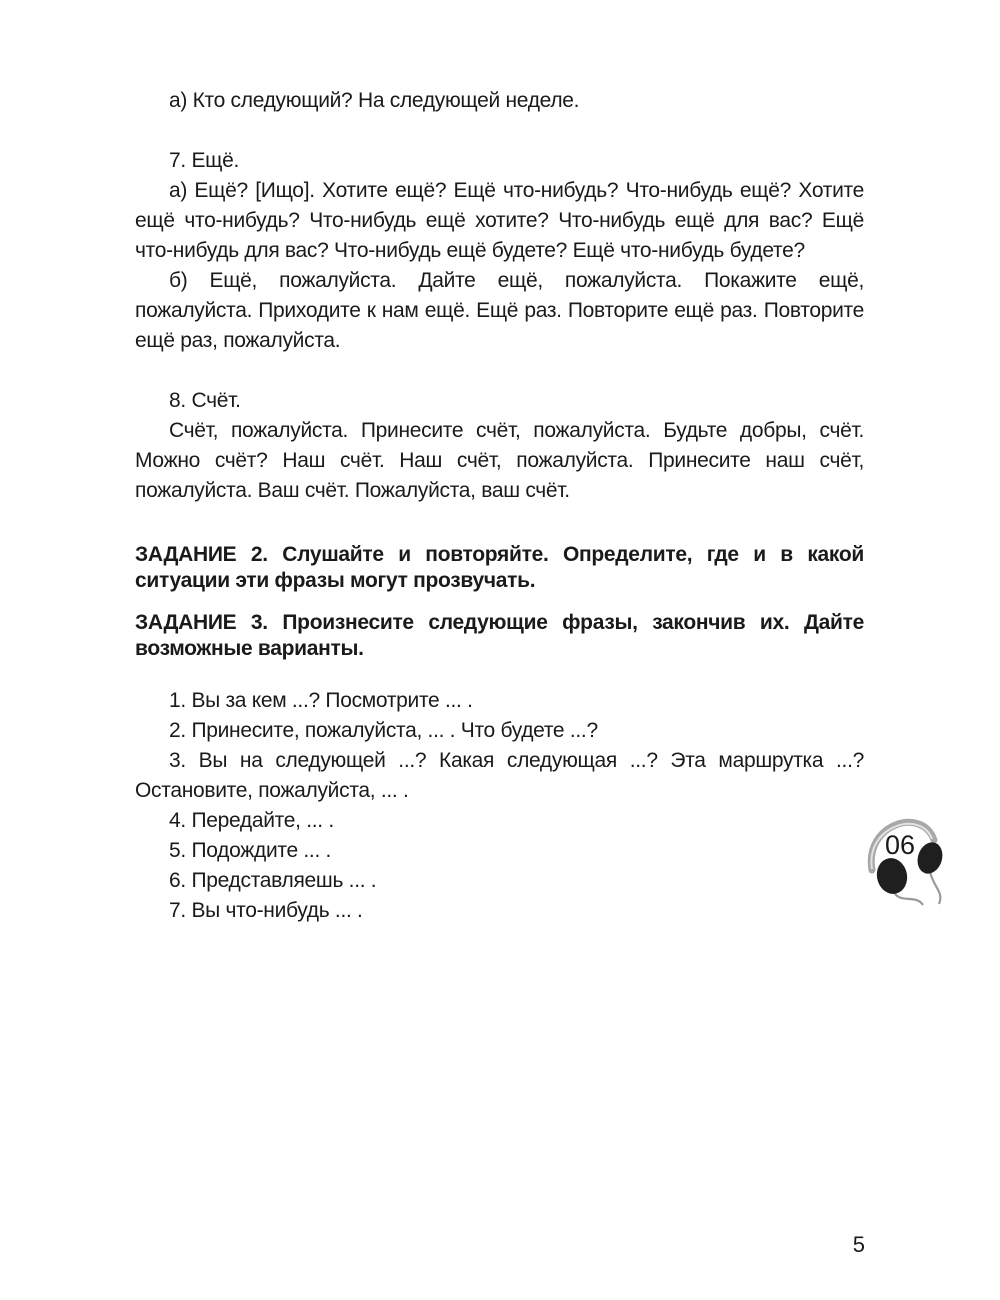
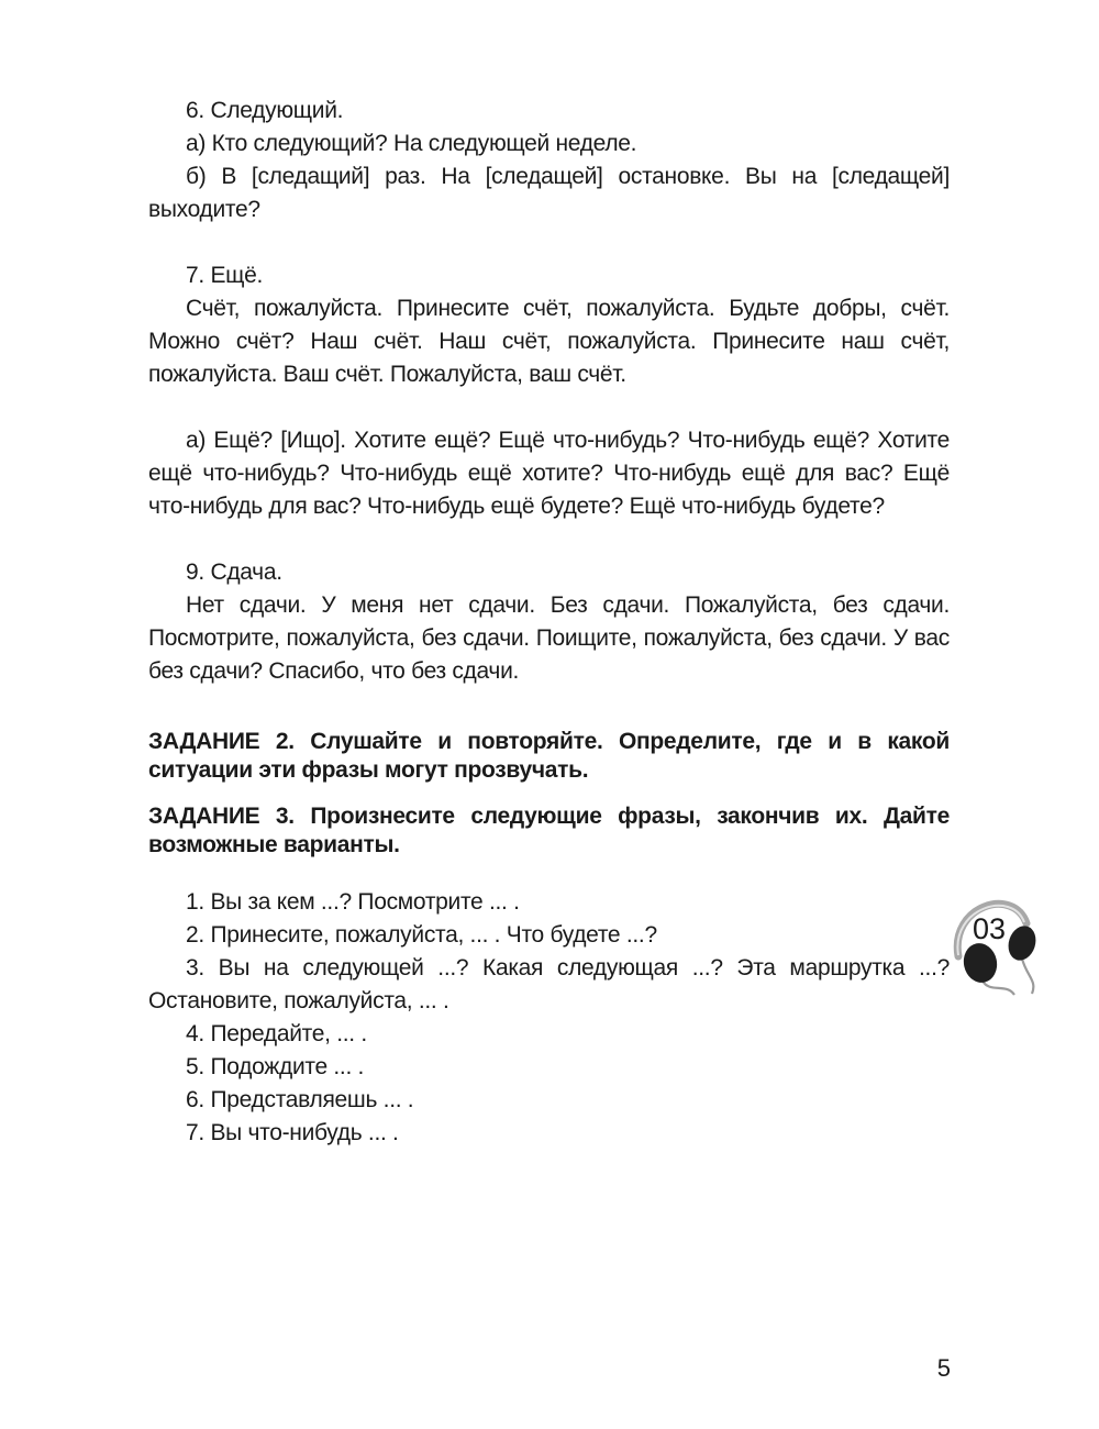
+ 6. Следующий.
  а) Кто следующий? На следующей неделе.
+ б) В [следащий] раз. На [следащей] остановке. Вы на [следащей] выходите?
  7. Ещё.
- а) Ещё? [Ищо]. Хотите ещё? Ещё что-нибудь? Что-нибудь ещё? Хотите ещё что-нибудь? Что-нибудь ещё хотите? Что-нибудь ещё для вас? Ещё что-нибудь для вас? Что-нибудь ещё будете? Ещё что-нибудь будете?
+ Счёт, пожалуйста. Принесите счёт, пожалуйста. Будьте добры, счёт. Можно счёт? Наш счёт. Наш счёт, пожалуйста. Принесите наш счёт, пожалуйста. Ваш счёт. Пожалуйста, ваш счёт.
- б) Ещё, пожалуйста. Дайте ещё, пожалуйста. Покажите ещё, пожалуйста. Приходите к нам ещё. Ещё раз. Повторите ещё раз. Повторите ещё раз, пожалуйста.
- 8. Счёт.
- Счёт, пожалуйста. Принесите счёт, пожалуйста. Будьте добры, счёт. Можно счёт? Наш счёт. Наш счёт, пожалуйста. Принесите наш счёт, пожалуйста. Ваш счёт. Пожалуйста, ваш счёт.
+ а) Ещё? [Ищо]. Хотите ещё? Ещё что-нибудь? Что-нибудь ещё? Хотите ещё что-нибудь? Что-нибудь ещё хотите? Что-нибудь ещё для вас? Ещё что-нибудь для вас? Что-нибудь ещё будете? Ещё что-нибудь будете?
+ 9. Сдача.
+ Нет сдачи. У меня нет сдачи. Без сдачи. Пожалуйста, без сдачи. Посмотрите, пожалуйста, без сдачи. Поищите, пожалуйста, без сдачи. У вас без сдачи? Спасибо, что без сдачи.
  ЗАДАНИЕ 2. Слушайте и повторяйте. Определите, где и в какой ситуации эти фразы могут прозвучать.
  ЗАДАНИЕ 3. Произнесите следующие фразы, закончив их. Дайте возможные варианты.
  1. Вы за кем ...? Посмотрите ... .
  2. Принесите, пожалуйста, ... . Что будете ...?
  3. Вы на следующей ...? Какая следующая ...? Эта маршрутка ...? Остановите, пожалуйста, ... .
  4. Передайте, ... .
  5. Подождите ... .
  6. Представляешь ... .
  7. Вы что-нибудь ... .
- 06
+ 03
  5
